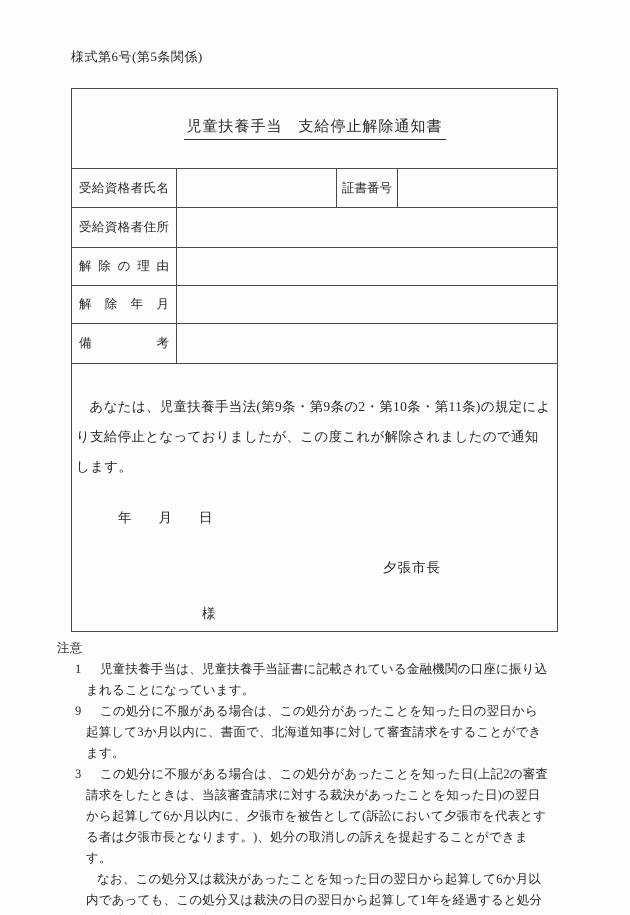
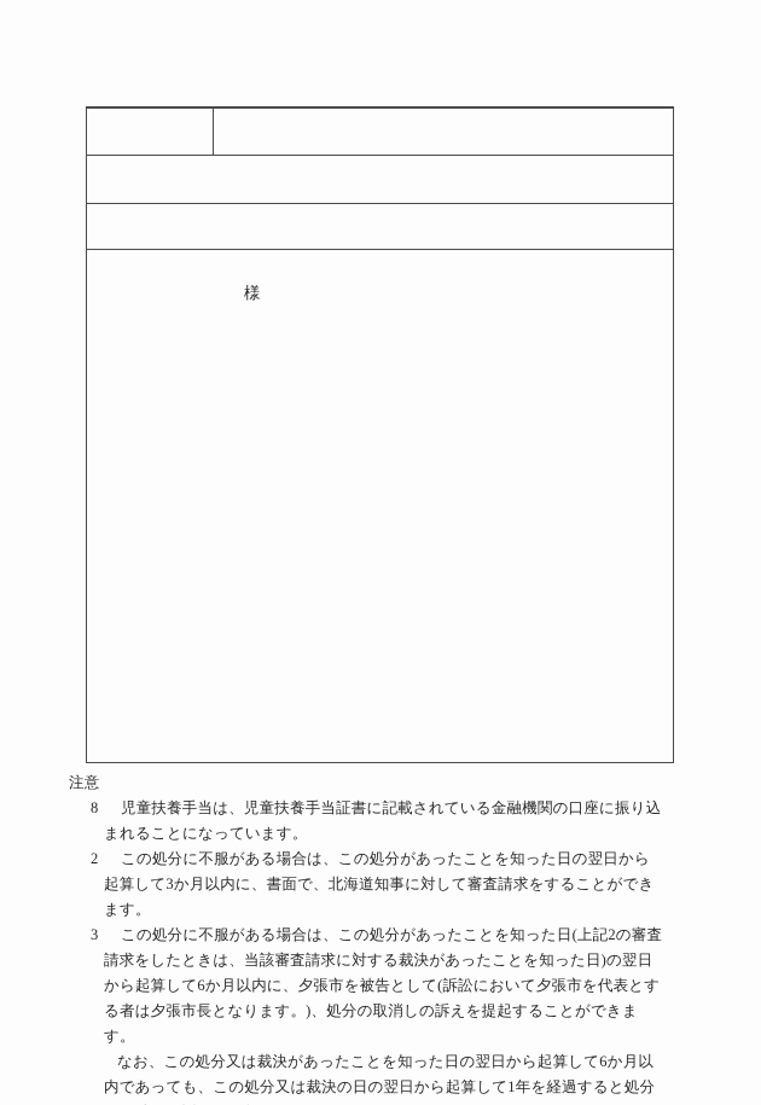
- 様式第6号(第5条関係)
- 児童扶養手当 支給停止解除通知書
- 受給資格者氏名
- 証書番号
- 受給資格者住所
- 解除の理由
- 解除年月
- 備考
- あなたは、児童扶養手当法(第9条・第9条の2・第10条・第11条)の規定により支給停止となっておりましたが、この度これが解除されましたので通知します。
- 年 月 日
- 夕張市長
  様
  注意
- 1 児童扶養手当は、児童扶養手当証書に記載されている金融機関の口座に振り込まれることになっています。
+ 8 児童扶養手当は、児童扶養手当証書に記載されている金融機関の口座に振り込まれることになっています。
- 9 この処分に不服がある場合は、この処分があったことを知った日の翌日から起算して3か月以内に、書面で、北海道知事に対して審査請求をすることができます。
+ 2 この処分に不服がある場合は、この処分があったことを知った日の翌日から起算して3か月以内に、書面で、北海道知事に対して審査請求をすることができます。
  3 この処分に不服がある場合は、この処分があったことを知った日(上記2の審査請求をしたときは、当該審査請求に対する裁決があったことを知った日)の翌日から起算して6か月以内に、夕張市を被告として(訴訟において夕張市を代表とする者は夕張市長となります。)、処分の取消しの訴えを提起することができます。
  なお、この処分又は裁決があったことを知った日の翌日から起算して6か月以内であっても、この処分又は裁決の日の翌日から起算して1年を経過すると処分
